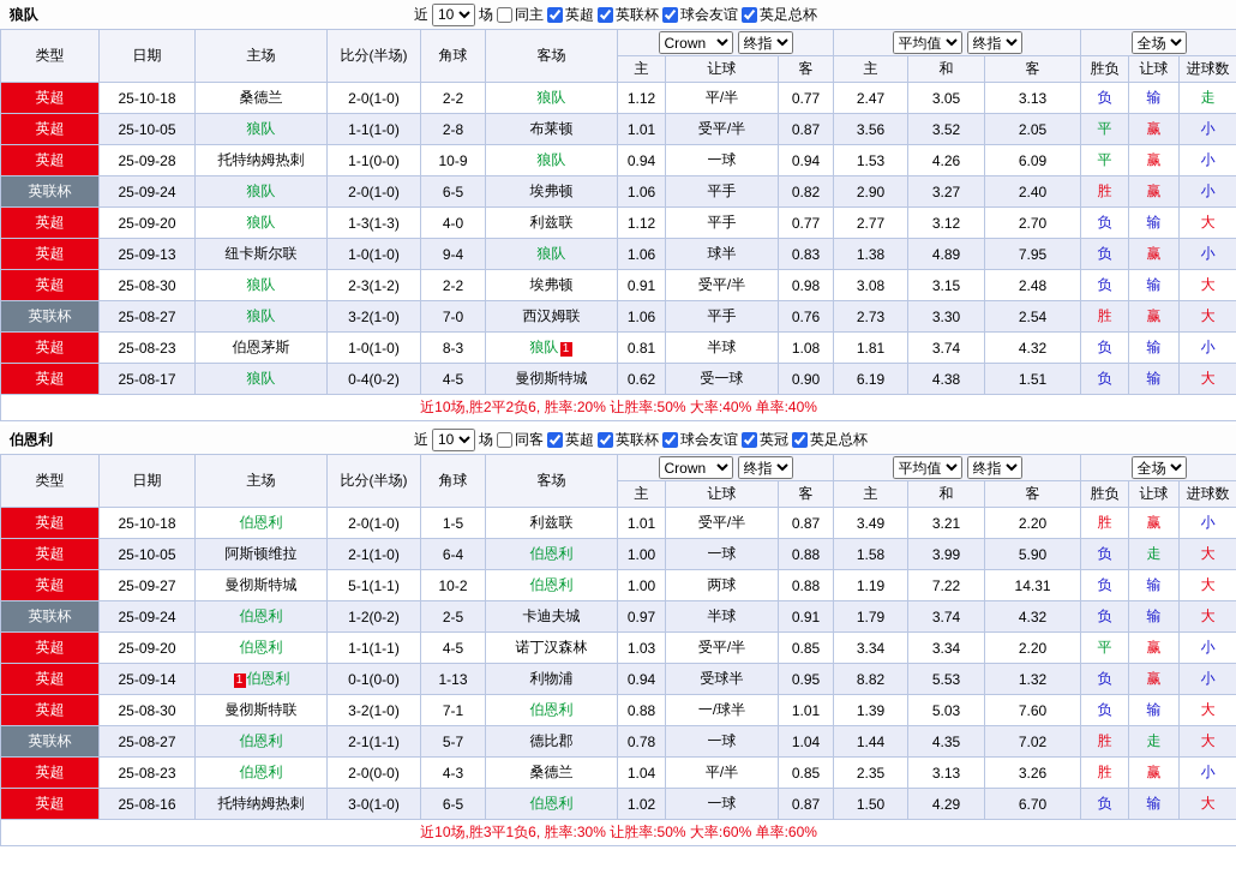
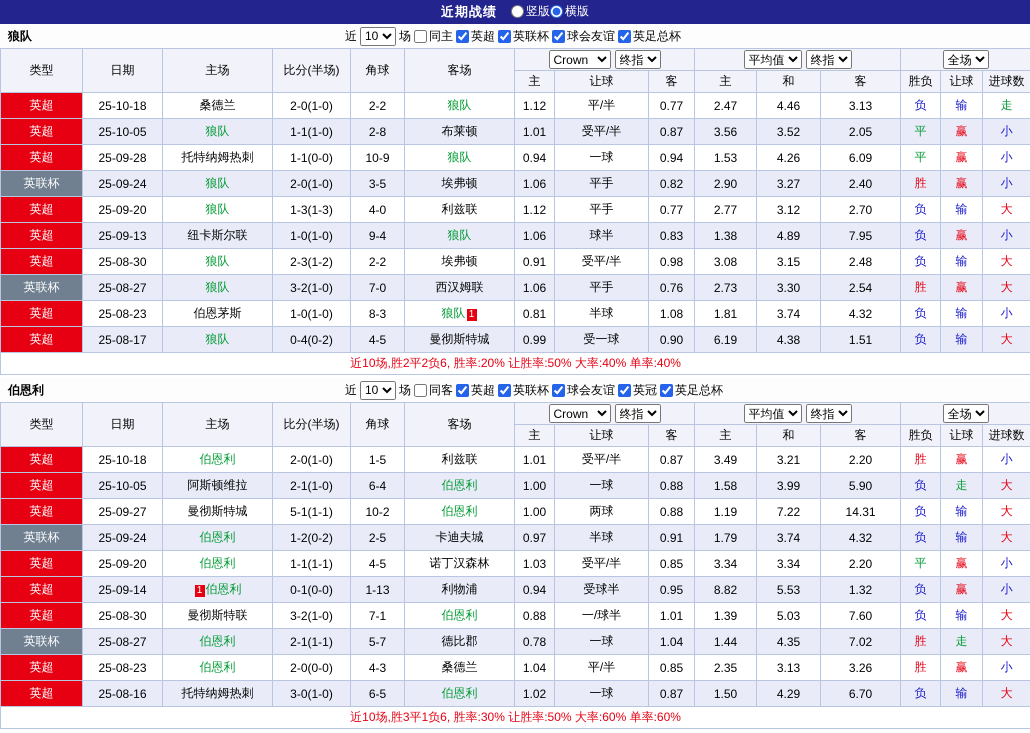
+ 近期战绩
+ 竖版
+ 横版
  狼队
  近
  10
  场
  同主
  英超
  英联杯
  球会友谊
  英足总杯
  类型	日期	主场	比分(半场)	角球	客场	Crown 终指	平均值 终指	全场
  主	让球	客	主	和	客	胜负	让球	进球数
- 英超	25-10-18	桑德兰	2-0(1-0)	2-2	狼队	1.12	平/半	0.77	2.47	3.05	3.13	负	输	走
+ 英超	25-10-18	桑德兰	2-0(1-0)	2-2	狼队	1.12	平/半	0.77	2.47	4.46	3.13	负	输	走
  英超	25-10-05	狼队	1-1(1-0)	2-8	布莱顿	1.01	受平/半	0.87	3.56	3.52	2.05	平	赢	小
  英超	25-09-28	托特纳姆热刺	1-1(0-0)	10-9	狼队	0.94	一球	0.94	1.53	4.26	6.09	平	赢	小
- 英联杯	25-09-24	狼队	2-0(1-0)	6-5	埃弗顿	1.06	平手	0.82	2.90	3.27	2.40	胜	赢	小
+ 英联杯	25-09-24	狼队	2-0(1-0)	3-5	埃弗顿	1.06	平手	0.82	2.90	3.27	2.40	胜	赢	小
  英超	25-09-20	狼队	1-3(1-3)	4-0	利兹联	1.12	平手	0.77	2.77	3.12	2.70	负	输	大
  英超	25-09-13	纽卡斯尔联	1-0(1-0)	9-4	狼队	1.06	球半	0.83	1.38	4.89	7.95	负	赢	小
  英超	25-08-30	狼队	2-3(1-2)	2-2	埃弗顿	0.91	受平/半	0.98	3.08	3.15	2.48	负	输	大
  英联杯	25-08-27	狼队	3-2(1-0)	7-0	西汉姆联	1.06	平手	0.76	2.73	3.30	2.54	胜	赢	大
  英超	25-08-23	伯恩茅斯	1-0(1-0)	8-3	狼队 1	0.81	半球	1.08	1.81	3.74	4.32	负	输	小
- 英超	25-08-17	狼队	0-4(0-2)	4-5	曼彻斯特城	0.62	受一球	0.90	6.19	4.38	1.51	负	输	大
+ 英超	25-08-17	狼队	0-4(0-2)	4-5	曼彻斯特城	0.99	受一球	0.90	6.19	4.38	1.51	负	输	大
  近10场,胜2平2负6, 胜率:20% 让胜率:50% 大率:40% 单率:40%
  伯恩利
  近
  10
  场
  同客
  英超
  英联杯
  球会友谊
  英冠
  英足总杯
  类型	日期	主场	比分(半场)	角球	客场	Crown 终指	平均值 终指	全场
  主	让球	客	主	和	客	胜负	让球	进球数
  英超	25-10-18	伯恩利	2-0(1-0)	1-5	利兹联	1.01	受平/半	0.87	3.49	3.21	2.20	胜	赢	小
  英超	25-10-05	阿斯顿维拉	2-1(1-0)	6-4	伯恩利	1.00	一球	0.88	1.58	3.99	5.90	负	走	大
  英超	25-09-27	曼彻斯特城	5-1(1-1)	10-2	伯恩利	1.00	两球	0.88	1.19	7.22	14.31	负	输	大
  英联杯	25-09-24	伯恩利	1-2(0-2)	2-5	卡迪夫城	0.97	半球	0.91	1.79	3.74	4.32	负	输	大
  英超	25-09-20	伯恩利	1-1(1-1)	4-5	诺丁汉森林	1.03	受平/半	0.85	3.34	3.34	2.20	平	赢	小
  英超	25-09-14	1 伯恩利	0-1(0-0)	1-13	利物浦	0.94	受球半	0.95	8.82	5.53	1.32	负	赢	小
  英超	25-08-30	曼彻斯特联	3-2(1-0)	7-1	伯恩利	0.88	一/球半	1.01	1.39	5.03	7.60	负	输	大
  英联杯	25-08-27	伯恩利	2-1(1-1)	5-7	德比郡	0.78	一球	1.04	1.44	4.35	7.02	胜	走	大
  英超	25-08-23	伯恩利	2-0(0-0)	4-3	桑德兰	1.04	平/半	0.85	2.35	3.13	3.26	胜	赢	小
  英超	25-08-16	托特纳姆热刺	3-0(1-0)	6-5	伯恩利	1.02	一球	0.87	1.50	4.29	6.70	负	输	大
  近10场,胜3平1负6, 胜率:30% 让胜率:50% 大率:60% 单率:60%
